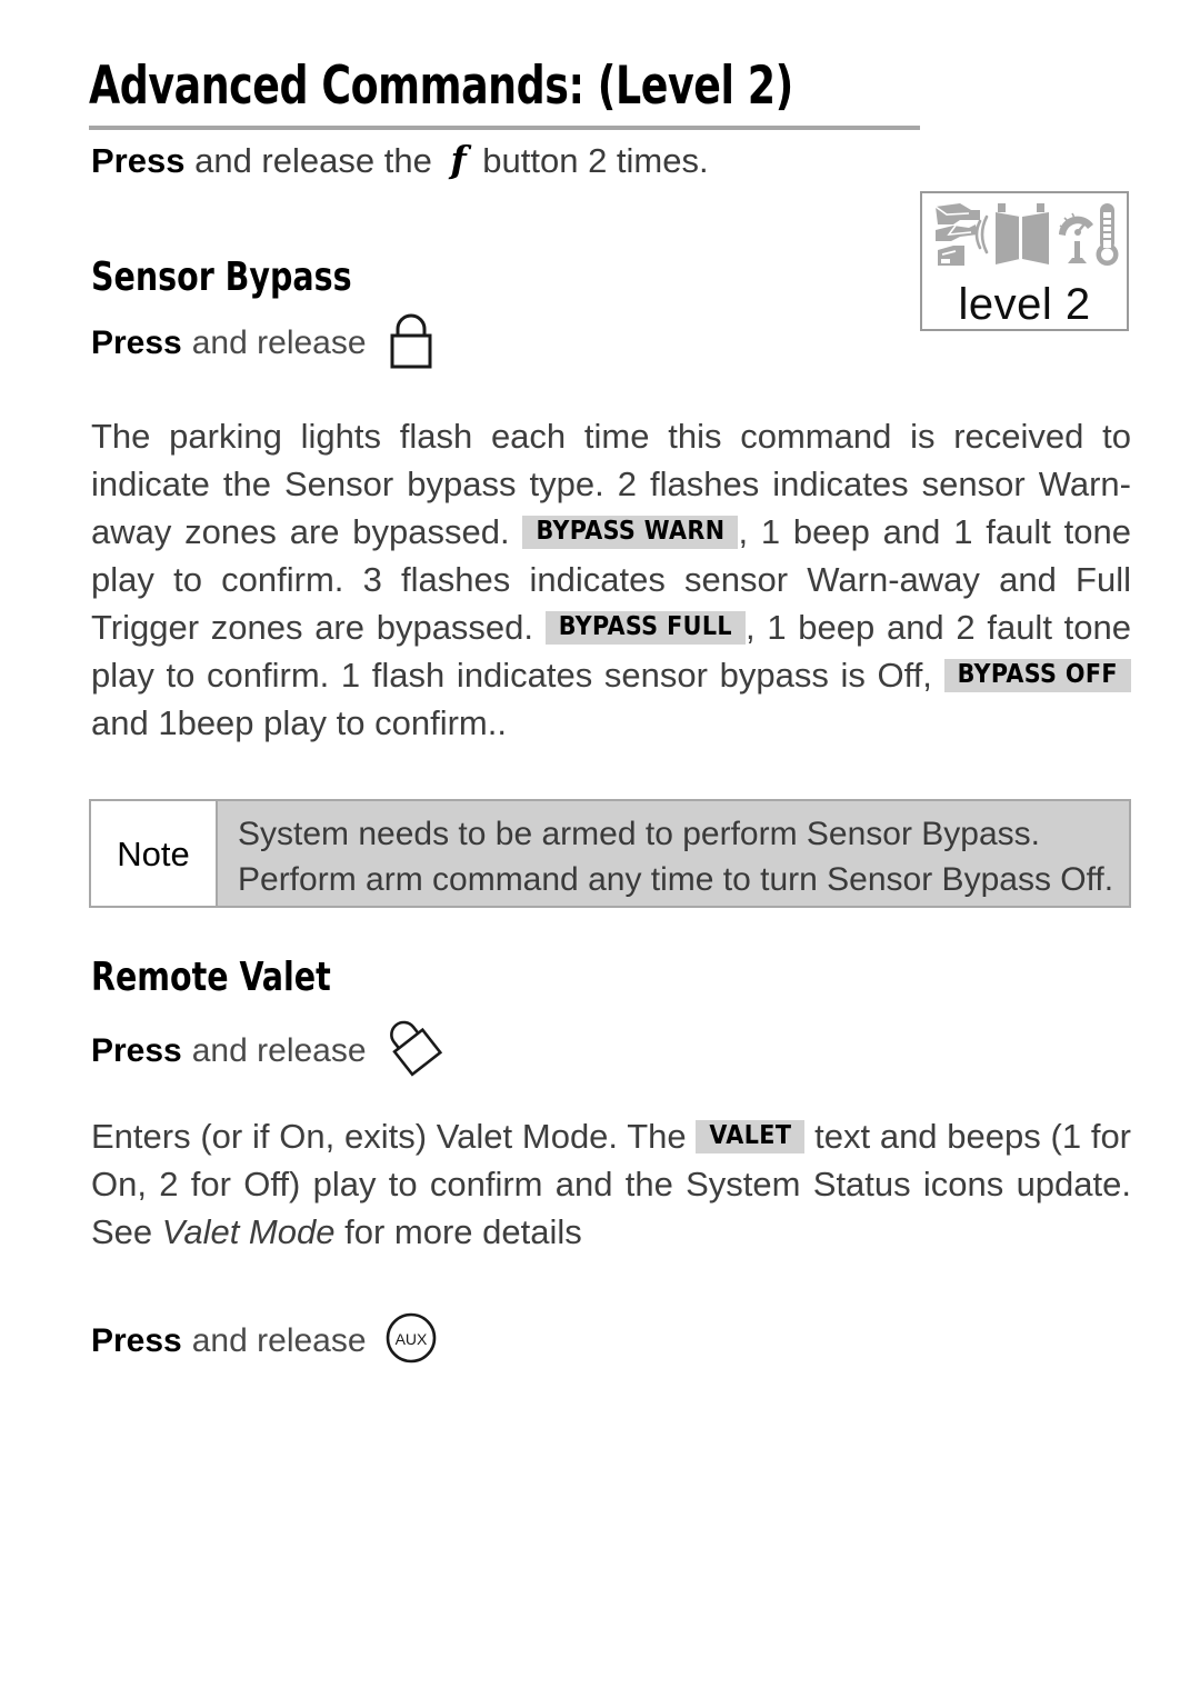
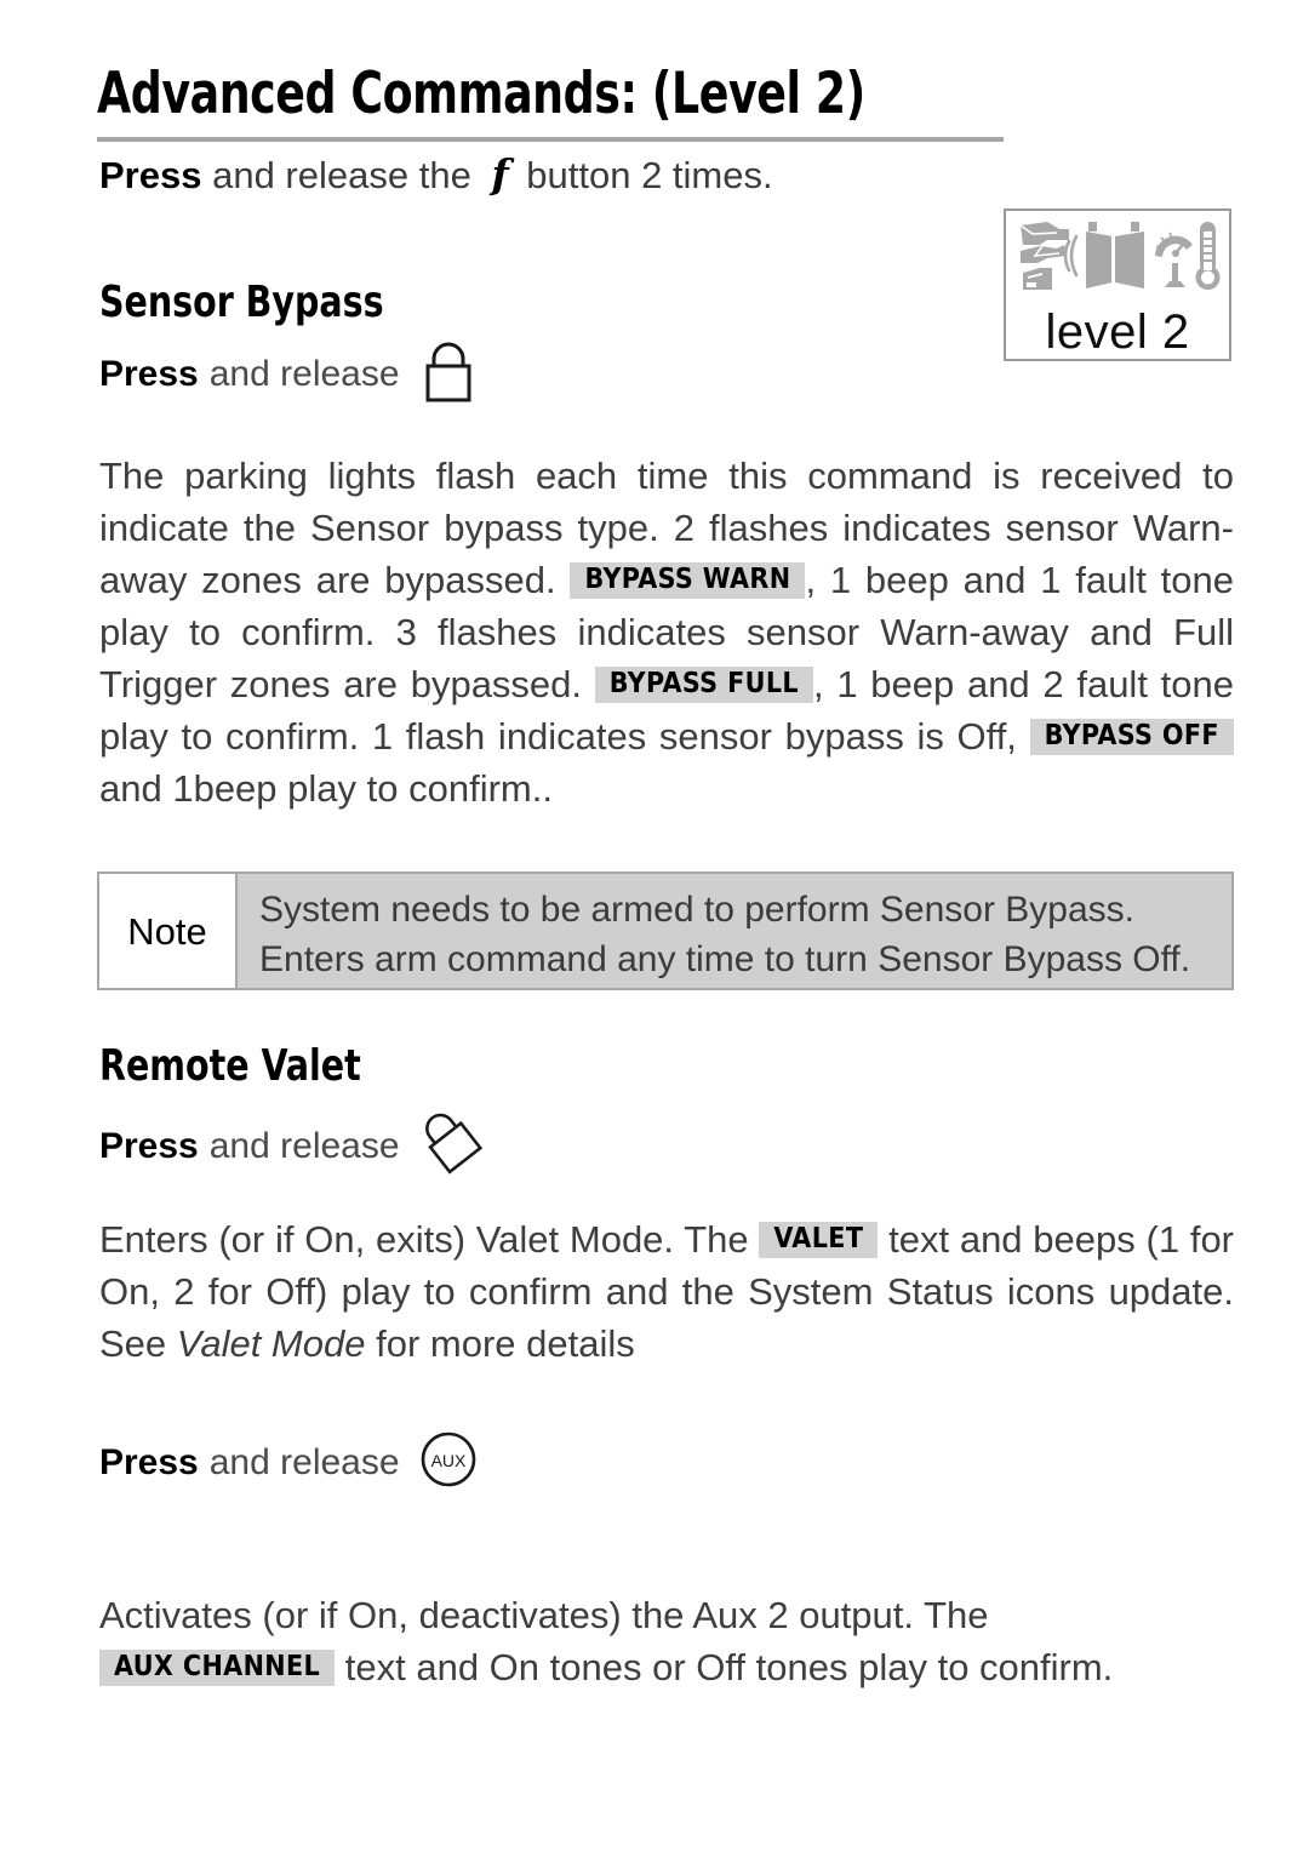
  Advanced Commands: (Level 2)
  Press and release the f button 2 times.
  level 2
  Sensor Bypass
  Press
  and release
  The parking lights flash each time this command is received to indicate the Sensor bypass type. 2 flashes indicates sensor Warn-away zones are bypassed. BYPASS WARN , 1 beep and 1 fault tone play to confirm. 3 flashes indicates sensor Warn-away and Full Trigger zones are bypassed. BYPASS FULL , 1 beep and 2 fault tone play to confirm. 1 flash indicates sensor bypass is Off, BYPASS OFF and 1beep play to confirm..
  Note
  System needs to be armed to perform Sensor Bypass.
- Perform arm command any time to turn Sensor Bypass Off.
+ Enters arm command any time to turn Sensor Bypass Off.
  Remote Valet
  Press
  and release
  Enters (or if On, exits) Valet Mode. The VALET text and beeps (1 for On, 2 for Off) play to confirm and the System Status icons update. See Valet Mode for more details
  Press
  and release
  AUX
+ Activates (or if On, deactivates) the Aux 2 output. The AUX CHANNEL text and On tones or Off tones play to confirm.
